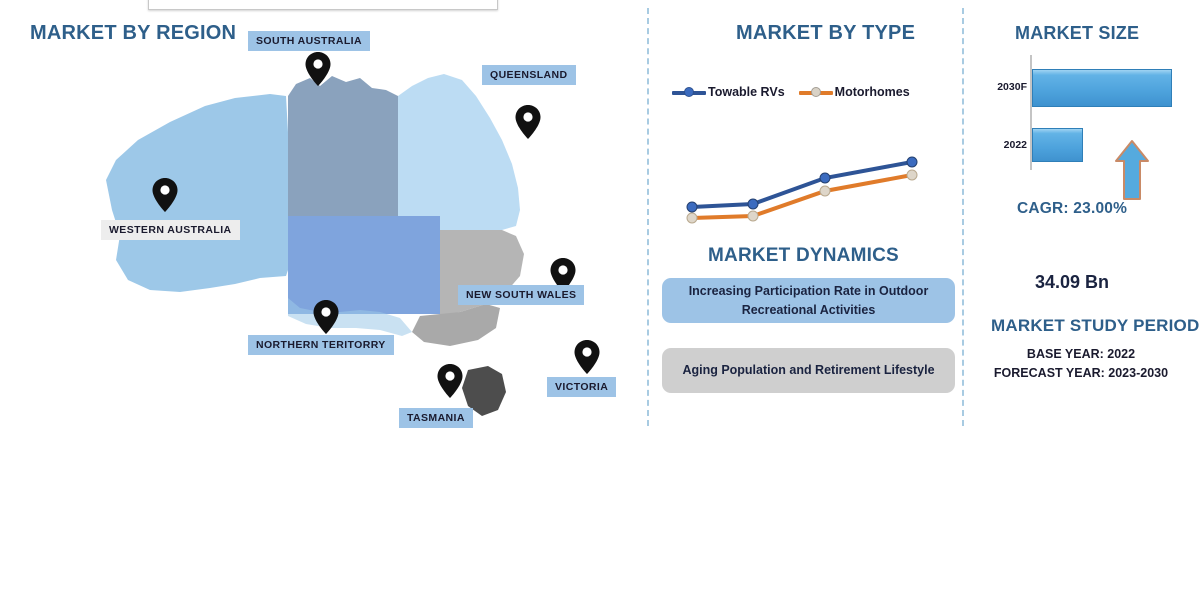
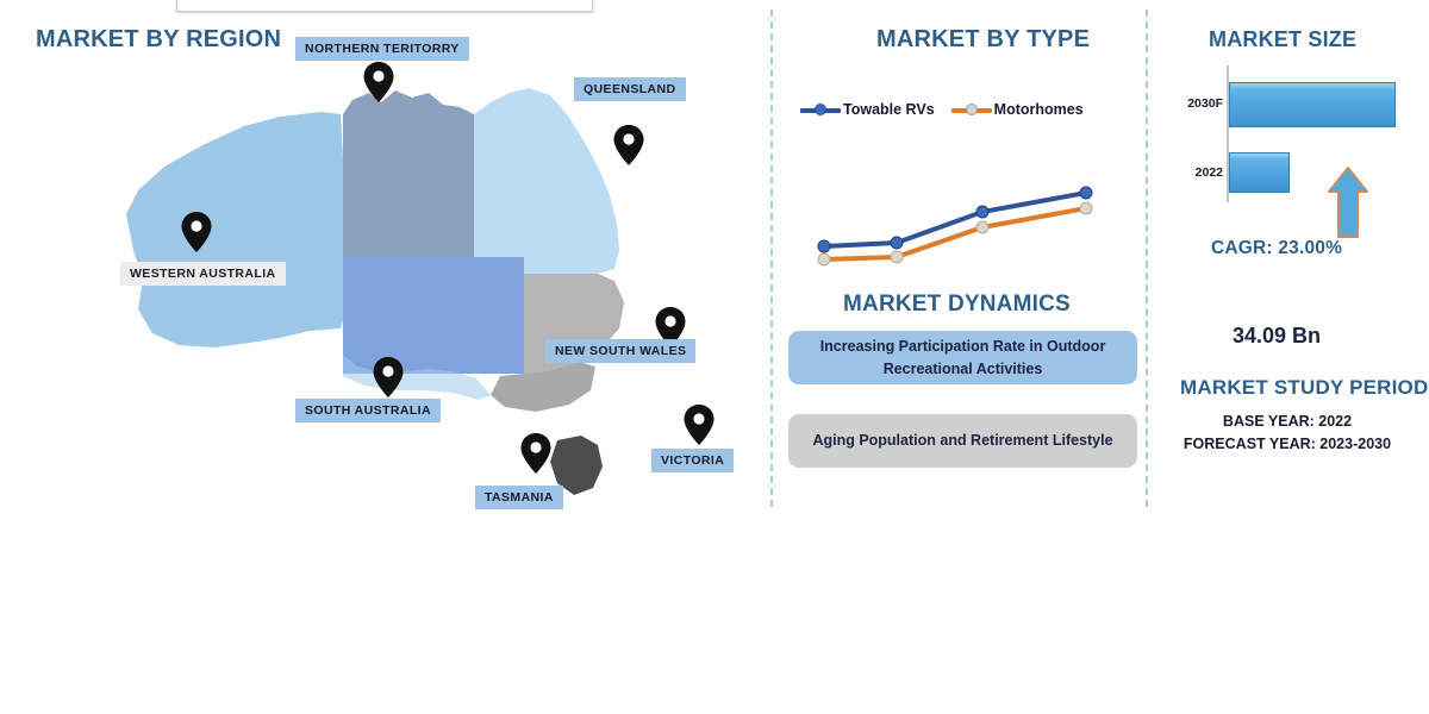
  MARKET BY REGION
- SOUTH AUSTRALIA
+ NORTHERN TERITORRY
  QUEENSLAND
  WESTERN AUSTRALIA
- NORTHERN TERITORRY
+ SOUTH AUSTRALIA
  NEW SOUTH WALES
  VICTORIA
  TASMANIA
  MARKET BY TYPE
  Towable RVs
  Motorhomes
  MARKET DYNAMICS
  Increasing Participation Rate in Outdoor Recreational Activities
  Aging Population and Retirement Lifestyle
  MARKET SIZE
  2030F
  2022
  CAGR: 23.00%
  34.09 Bn
  MARKET STUDY PERIOD
  BASE YEAR: 2022
  FORECAST YEAR: 2023-2030
